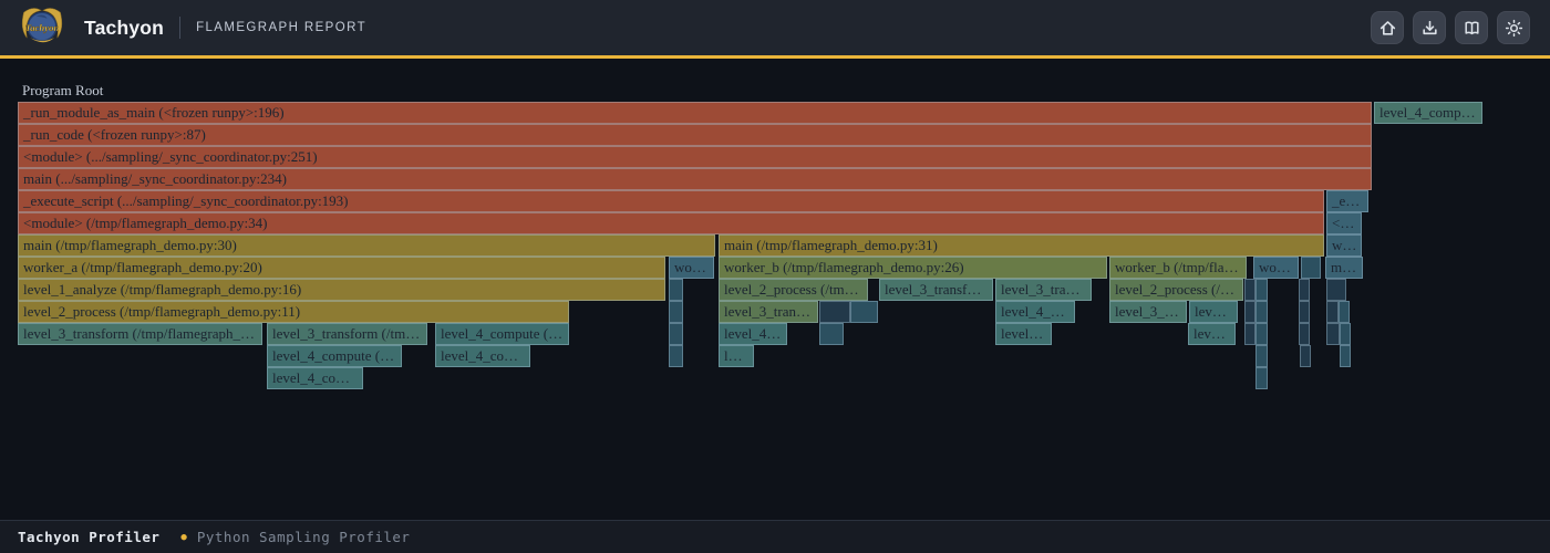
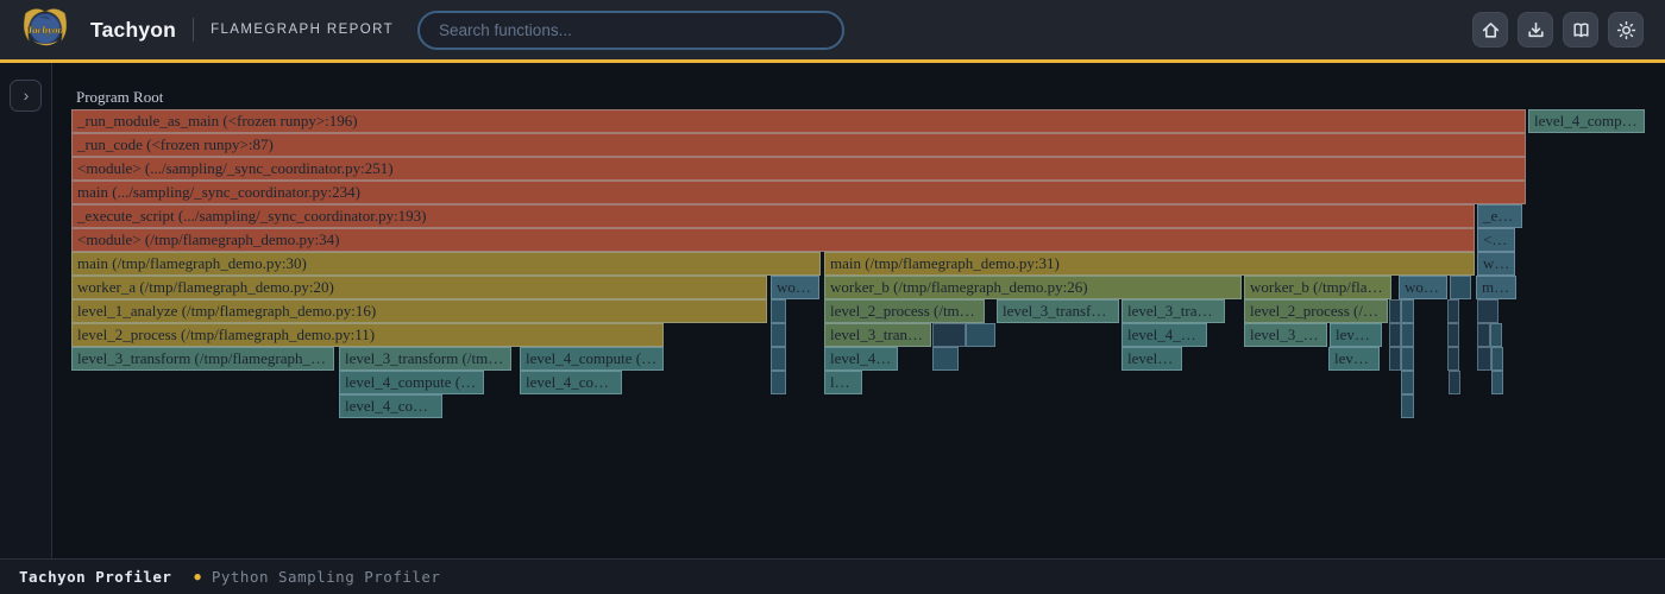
  Tachyon
  Tachyon
  FLAMEGRAPH REPORT
+ Search functions...
+ ›
  Program Root
  _run_module_as_main (<frozen runpy>:196)
  level_4_comput…
  _run_code (<frozen runpy>:87)
  <module> (.../sampling/_sync_coordinator.py:251)
  main (.../sampling/_sync_coordinator.py:234)
  _execute_script (.../sampling/_sync_coordinator.py:193)
  _exe…
  <module> (/tmp/flamegraph_demo.py:34)
  <m…
  main (/tmp/flamegraph_demo.py:30)
  main (/tmp/flamegraph_demo.py:31)
  wo…
  worker_a (/tmp/flamegraph_demo.py:20)
  wor…
  worker_b (/tmp/flamegraph_demo.py:26)
  worker_b (/tmp/flame
  wor…
  ma…
  level_1_analyze (/tmp/flamegraph_demo.py:16)
  level_2_process (/tmp/fla
  level_3_transform
  level_3_trans…
  level_2_process (/tm…
  level_2_process (/tmp/flamegraph_demo.py:11)
  level_3_transf…
  level_4_c…
  level_3_tr…
  level_…
  level_3_transform (/tmp/flamegraph_dem
  level_3_transform (/tmp/fl
  level_4_compute (/t…
  level_4_…
  level_…
  level…
  level_4_compute (/t…
  level_4_com…
  lev…
  level_4_com…
  Tachyon Profiler
  ●
  Python Sampling Profiler
